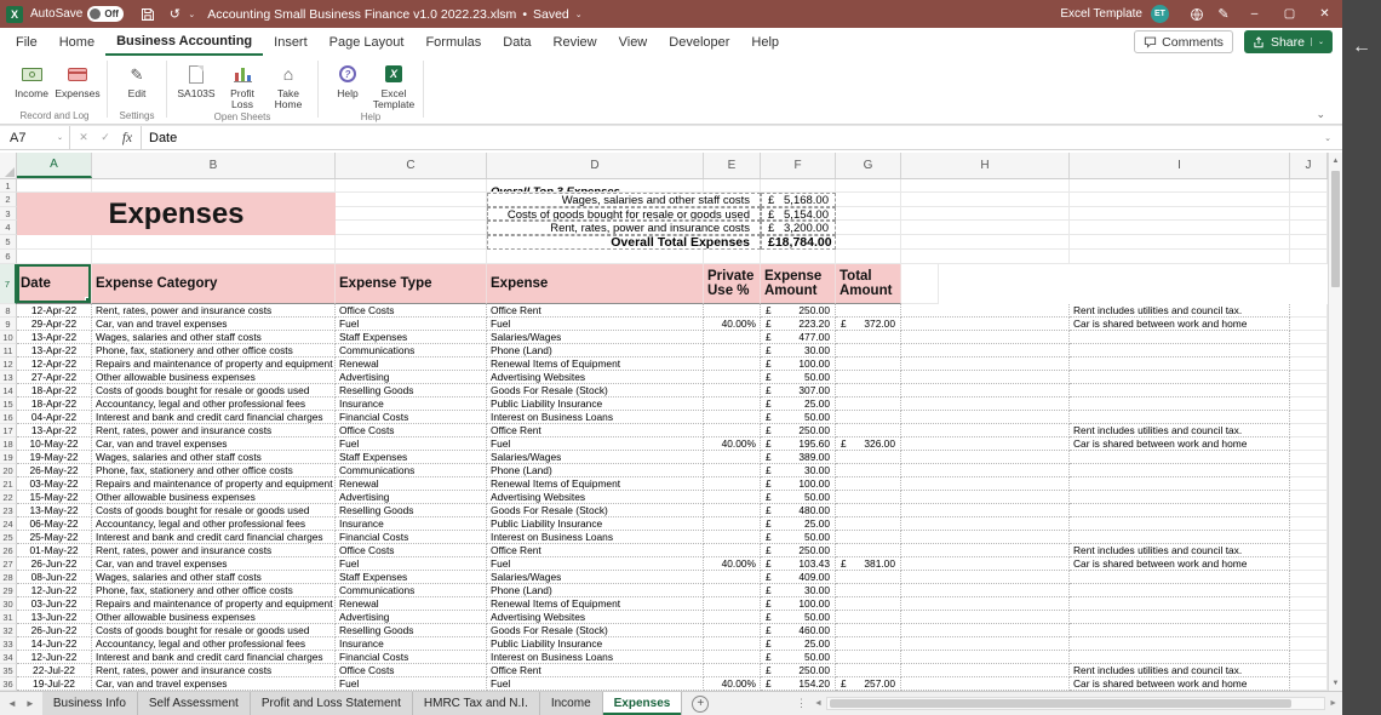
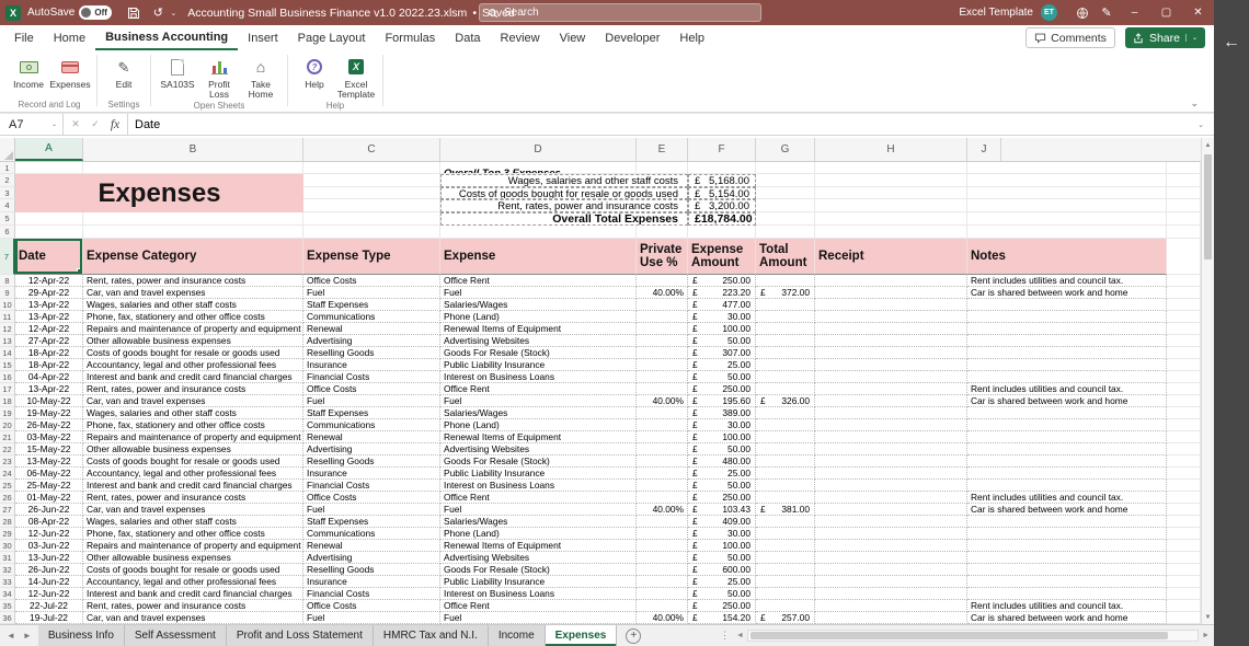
  X
  AutoSave
  Off
  ↺
  Accounting Small Business Finance v1.0 2022.23.xlsm
  •
  Saved
+ Search
  Excel Template
  ✎
  –
  ▢
  ✕
  File
  Home
  Business Accounting
  Insert
  Page Layout
  Formulas
  Data
  Review
  View
  Developer
  Help
  Comments
  Share
  Income
  Expenses
  Record and Log
  ✎
  Edit
  Settings
  SA103S
  Profit Loss
  ⌂
  Take Home
  Open Sheets
  ?
  Help
  X
  Excel Template
  Help
  ⌄
  A7
  ✕
  ✓
  fx
  Date
  A
  B
  C
  D
  E
  F
  G
  H
- I
  J
  1
  2
  3
  4
  5
  6
  7
  8
  9
  10
  11
  12
  13
  14
  15
  16
  17
  18
  19
  20
  21
  22
  23
  24
  25
  26
  27
  28
  29
  30
  31
  32
  33
  34
  35
  36
  Wages, salaries and other staff costs
  £
  5,168.00
  Costs of goods bought for resale or goods used
  £
  5,154.00
  Rent, rates, power and insurance costs
  £
  3,200.00
  Overall Total Expenses
  £
  18,784.00
  Date
  Expense Category
  Expense Type
  Expense
  Private Use %
  Expense Amount
  Total Amount
+ Receipt
+ Notes
  12-Apr-22
  Rent, rates, power and insurance costs
  Office Costs
  Office Rent
  £
  250.00
  Rent includes utilities and council tax.
  29-Apr-22
  Car, van and travel expenses
  Fuel
  Fuel
  40.00%
  £
  223.20
  £
  372.00
  Car is shared between work and home
  13-Apr-22
  Wages, salaries and other staff costs
  Staff Expenses
  Salaries/Wages
  £
  477.00
  13-Apr-22
  Phone, fax, stationery and other office costs
  Communications
  Phone (Land)
  £
  30.00
  12-Apr-22
  Repairs and maintenance of property and equipment
  Renewal
  Renewal Items of Equipment
  £
  100.00
  27-Apr-22
  Other allowable business expenses
  Advertising
  Advertising Websites
  £
  50.00
  18-Apr-22
  Costs of goods bought for resale or goods used
  Reselling Goods
  Goods For Resale (Stock)
  £
  307.00
  18-Apr-22
  Accountancy, legal and other professional fees
  Insurance
  Public Liability Insurance
  £
  25.00
  04-Apr-22
  Interest and bank and credit card financial charges
  Financial Costs
  Interest on Business Loans
  £
  50.00
  13-Apr-22
  Rent, rates, power and insurance costs
  Office Costs
  Office Rent
  £
  250.00
  Rent includes utilities and council tax.
  10-May-22
  Car, van and travel expenses
  Fuel
  Fuel
  40.00%
  £
  195.60
  £
  326.00
  Car is shared between work and home
  19-May-22
  Wages, salaries and other staff costs
  Staff Expenses
  Salaries/Wages
  £
  389.00
  26-May-22
  Phone, fax, stationery and other office costs
  Communications
  Phone (Land)
  £
  30.00
  03-May-22
  Repairs and maintenance of property and equipment
  Renewal
  Renewal Items of Equipment
  £
  100.00
  15-May-22
  Other allowable business expenses
  Advertising
  Advertising Websites
  £
  50.00
  13-May-22
  Costs of goods bought for resale or goods used
  Reselling Goods
  Goods For Resale (Stock)
  £
  480.00
  06-May-22
  Accountancy, legal and other professional fees
  Insurance
  Public Liability Insurance
  £
  25.00
  25-May-22
  Interest and bank and credit card financial charges
  Financial Costs
  Interest on Business Loans
  £
  50.00
  01-May-22
  Rent, rates, power and insurance costs
  Office Costs
  Office Rent
  £
  250.00
  Rent includes utilities and council tax.
  26-Jun-22
  Car, van and travel expenses
  Fuel
  Fuel
  40.00%
  £
  103.43
  £
  381.00
  Car is shared between work and home
- 08-Jun-22
+ 08-Apr-22
  Wages, salaries and other staff costs
  Staff Expenses
  Salaries/Wages
  £
  409.00
  12-Jun-22
  Phone, fax, stationery and other office costs
  Communications
  Phone (Land)
  £
  30.00
  03-Jun-22
  Repairs and maintenance of property and equipment
  Renewal
  Renewal Items of Equipment
  £
  100.00
  13-Jun-22
  Other allowable business expenses
  Advertising
  Advertising Websites
  £
  50.00
  26-Jun-22
  Costs of goods bought for resale or goods used
  Reselling Goods
  Goods For Resale (Stock)
  £
- 460.00
+ 600.00
  14-Jun-22
  Accountancy, legal and other professional fees
  Insurance
  Public Liability Insurance
  £
  25.00
  12-Jun-22
  Interest and bank and credit card financial charges
  Financial Costs
  Interest on Business Loans
  £
  50.00
  22-Jul-22
  Rent, rates, power and insurance costs
  Office Costs
  Office Rent
  £
  250.00
  Rent includes utilities and council tax.
  19-Jul-22
  Car, van and travel expenses
  Fuel
  Fuel
  40.00%
  £
  154.20
  £
  257.00
  Car is shared between work and home
  Expenses
  ◄
  ►
  Business Info
  Self Assessment
  Profit and Loss Statement
  HMRC Tax and N.I.
  Income
  Expenses
  +
  ⋮
  ←
